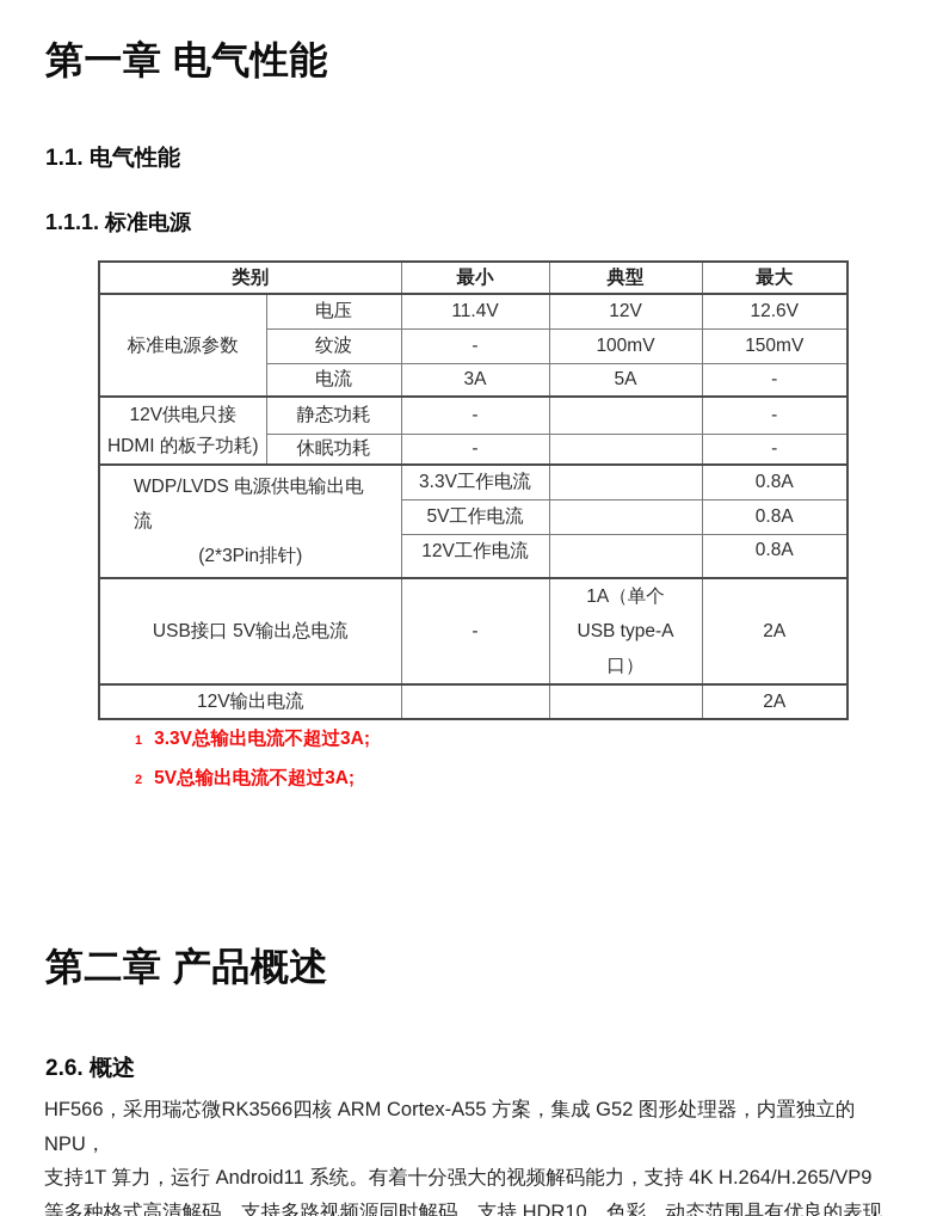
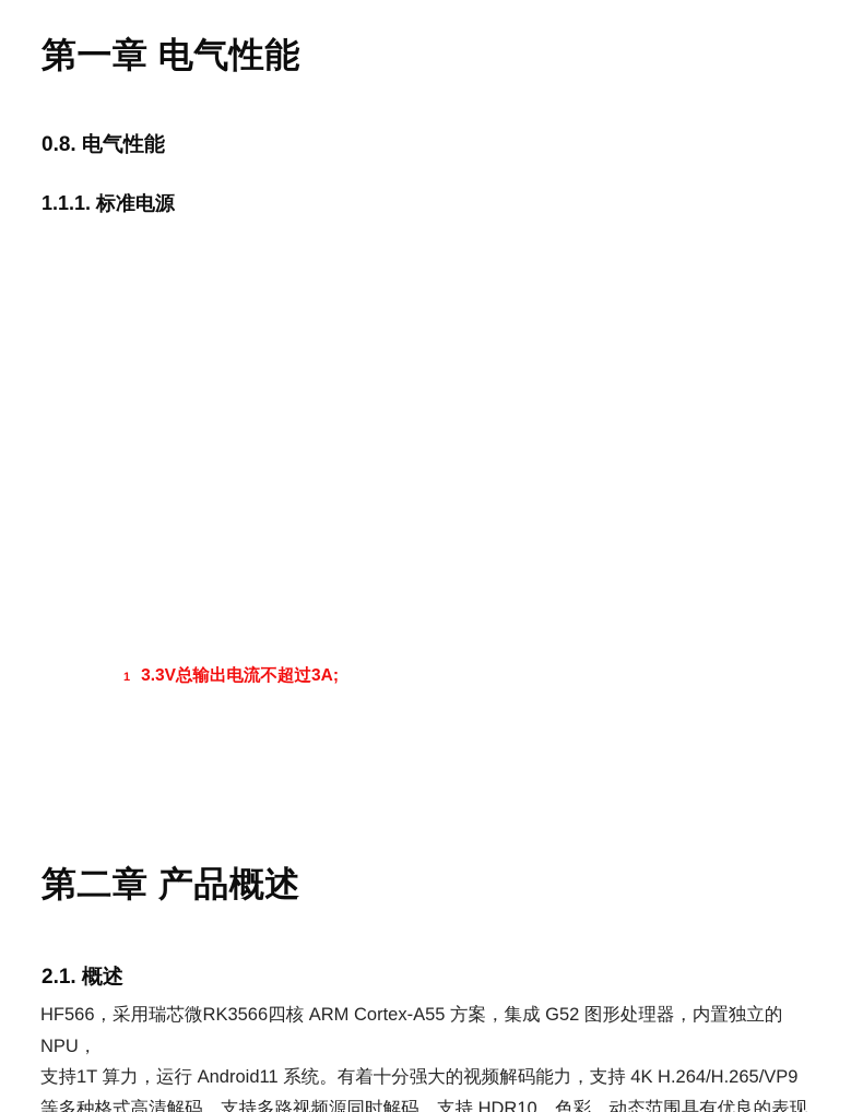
  第一章 电气性能
- 1.1. 电气性能
+ 0.8. 电气性能
  1.1.1. 标准电源
- 类别	最小	典型	最大
- 标准电源参数	电压	11.4V	12V	12.6V
- 纹波	-	100mV	150mV
- 电流	3A	5A	-
- 12V供电只接 HDMI 的板子功耗)	静态功耗	-		-
- 休眠功耗	-		-
- WDP/LVDS 电源供电输出电 流 (2*3Pin排针)	3.3V工作电流		0.8A
- 5V工作电流		0.8A
- 12V工作电流		0.8A
- USB接口 5V输出总电流	-	1A（单个 USB type-A 口）	2A
- 12V输出电流			2A
  1 3.3V总输出电流不超过3A;
- 2 5V总输出电流不超过3A;
  第二章 产品概述
- 2.6. 概述
+ 2.1. 概述
  HF566，采用瑞芯微RK3566四核 ARM Cortex-A55 方案，集成 G52 图形处理器，内置独立的 NPU，
  支持1T 算力，运行 Android11 系统。有着十分强大的视频解码能力，支持 4K H.264/H.265/VP9
  等多种格式高清解码，支持多路视频源同时解码，支持 HDR10，色彩、动态范围具有优良的表现
